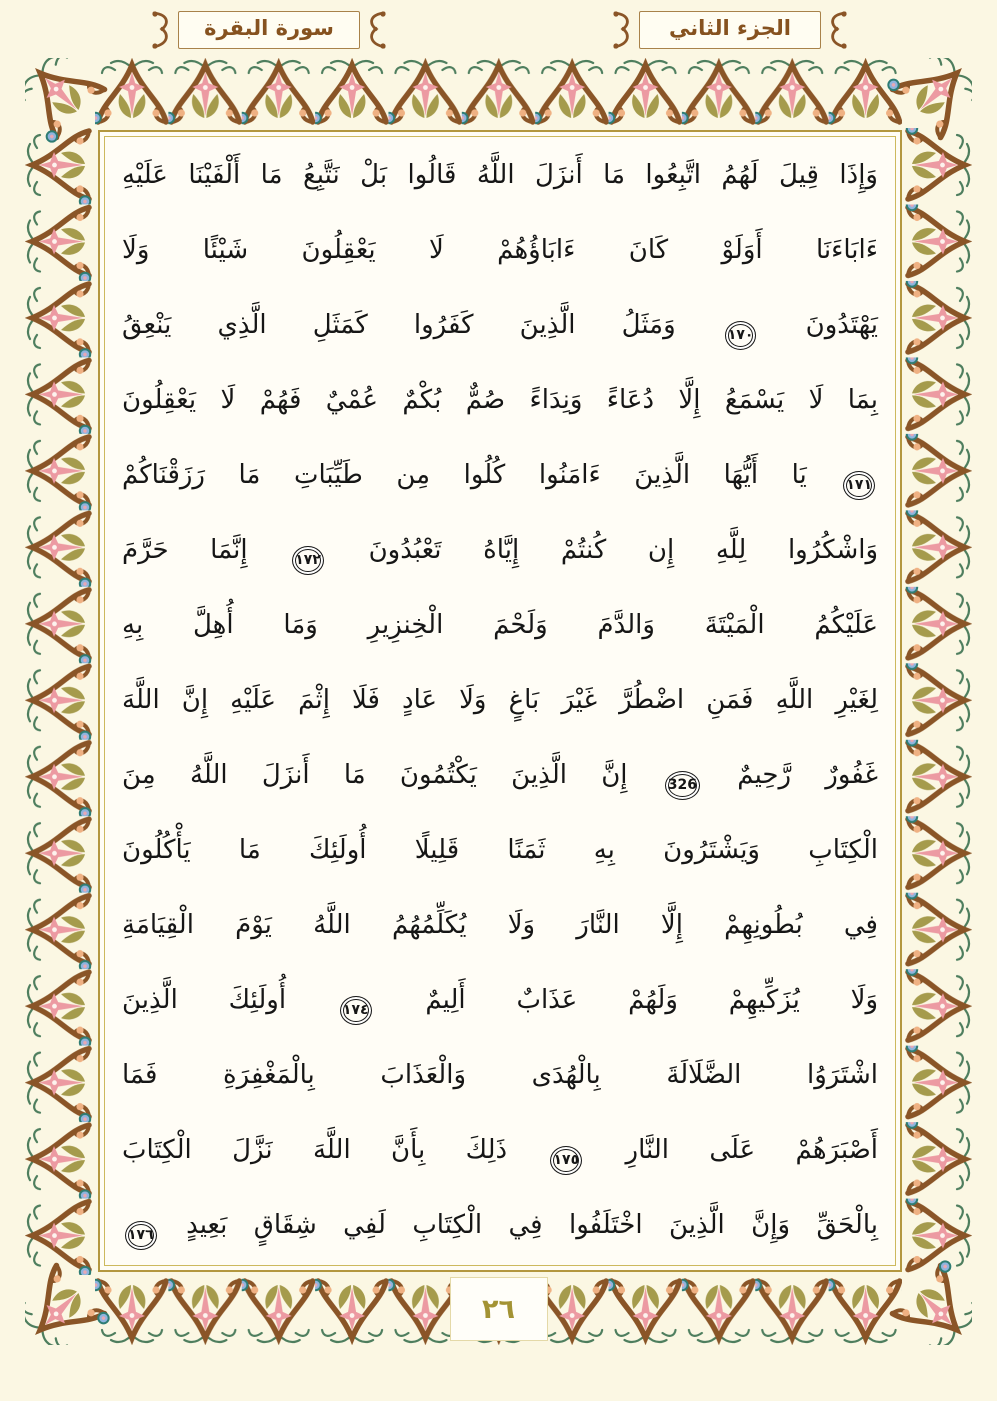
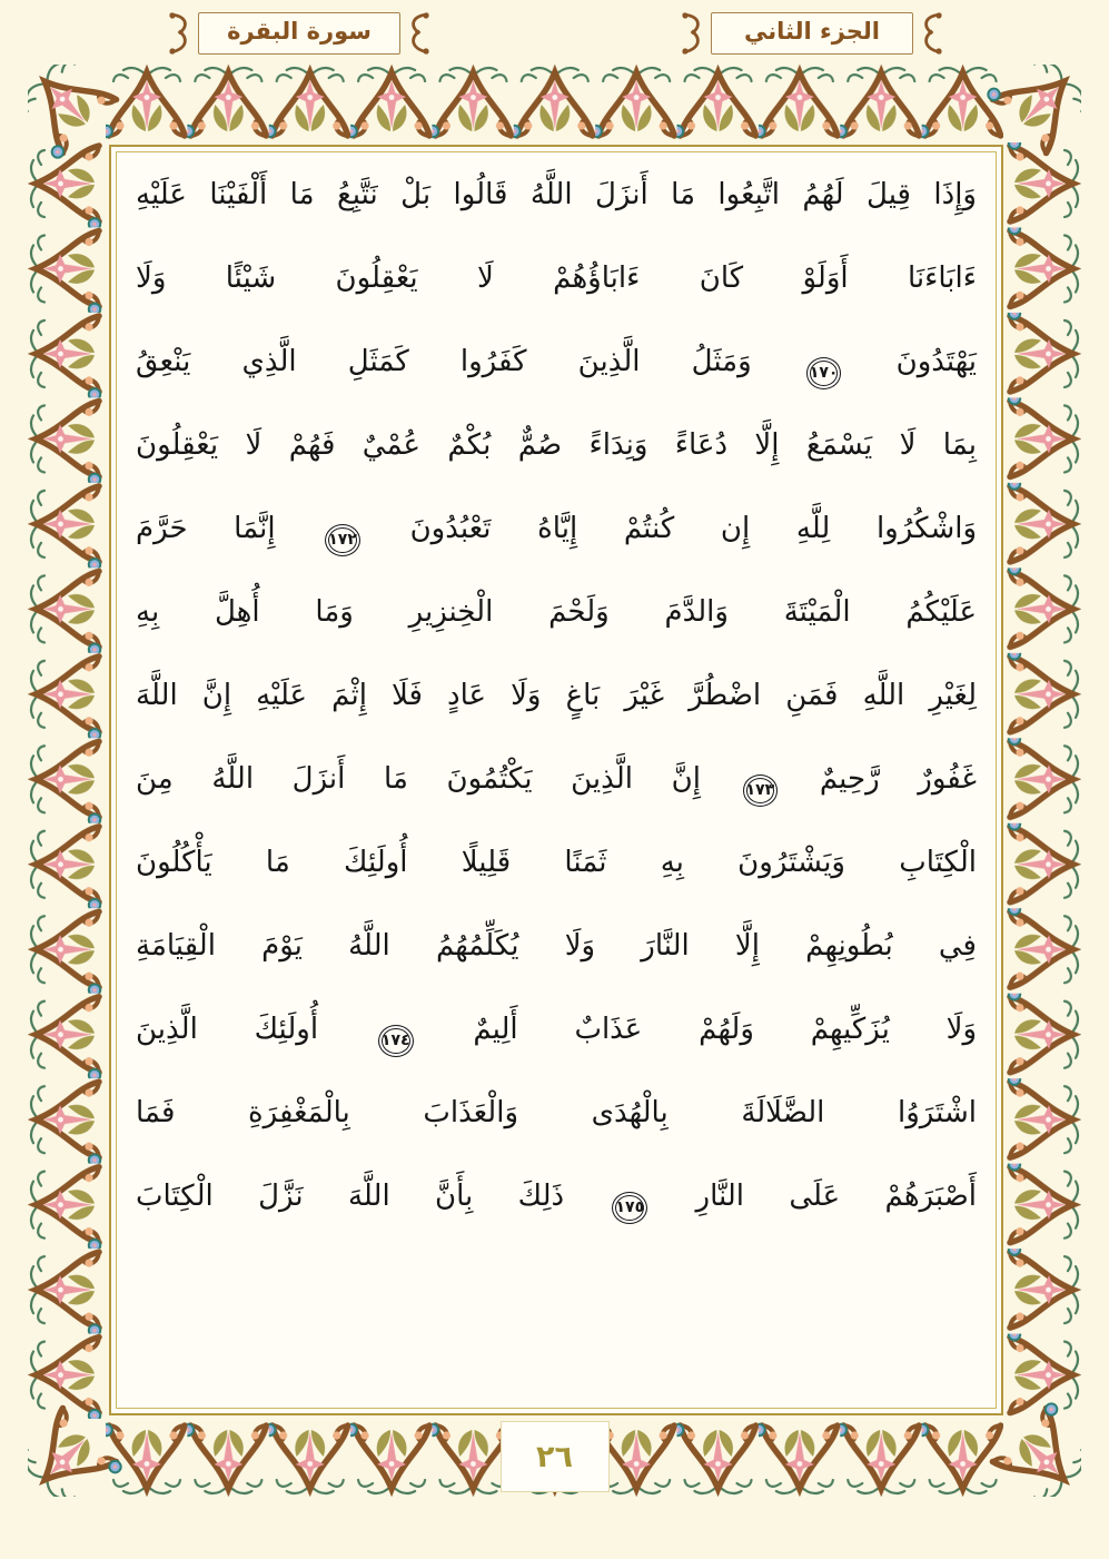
  الجزء الثاني
  سورة البقرة
  وَإِذَا قِيلَ لَهُمُ اتَّبِعُوا مَا أَنزَلَ اللَّهُ قَالُوا بَلْ نَتَّبِعُ مَا أَلْفَيْنَا عَلَيْهِ
  ءَابَاءَنَا أَوَلَوْ كَانَ ءَابَاؤُهُمْ لَا يَعْقِلُونَ شَيْئًا وَلَا
  يَهْتَدُونَ ١٧٠ وَمَثَلُ الَّذِينَ كَفَرُوا كَمَثَلِ الَّذِي يَنْعِقُ
  بِمَا لَا يَسْمَعُ إِلَّا دُعَاءً وَنِدَاءً صُمٌّ بُكْمٌ عُمْيٌ فَهُمْ لَا يَعْقِلُونَ
- ١٧١ يَا أَيُّهَا الَّذِينَ ءَامَنُوا كُلُوا مِن طَيِّبَاتِ مَا رَزَقْنَاكُمْ
  وَاشْكُرُوا لِلَّهِ إِن كُنتُمْ إِيَّاهُ تَعْبُدُونَ ١٧٢ إِنَّمَا حَرَّمَ
  عَلَيْكُمُ الْمَيْتَةَ وَالدَّمَ وَلَحْمَ الْخِنزِيرِ وَمَا أُهِلَّ بِهِ
  لِغَيْرِ اللَّهِ فَمَنِ اضْطُرَّ غَيْرَ بَاغٍ وَلَا عَادٍ فَلَا إِثْمَ عَلَيْهِ إِنَّ اللَّهَ
- غَفُورٌ رَّحِيمٌ 326 إِنَّ الَّذِينَ يَكْتُمُونَ مَا أَنزَلَ اللَّهُ مِنَ
+ غَفُورٌ رَّحِيمٌ ١٧٣ إِنَّ الَّذِينَ يَكْتُمُونَ مَا أَنزَلَ اللَّهُ مِنَ
  الْكِتَابِ وَيَشْتَرُونَ بِهِ ثَمَنًا قَلِيلًا أُولَئِكَ مَا يَأْكُلُونَ
  فِي بُطُونِهِمْ إِلَّا النَّارَ وَلَا يُكَلِّمُهُمُ اللَّهُ يَوْمَ الْقِيَامَةِ
  وَلَا يُزَكِّيهِمْ وَلَهُمْ عَذَابٌ أَلِيمٌ ١٧٤ أُولَئِكَ الَّذِينَ
  اشْتَرَوُا الضَّلَالَةَ بِالْهُدَى وَالْعَذَابَ بِالْمَغْفِرَةِ فَمَا
  أَصْبَرَهُمْ عَلَى النَّارِ ١٧٥ ذَلِكَ بِأَنَّ اللَّهَ نَزَّلَ الْكِتَابَ
- بِالْحَقِّ وَإِنَّ الَّذِينَ اخْتَلَفُوا فِي الْكِتَابِ لَفِي شِقَاقٍ بَعِيدٍ ١٧٦
  ٢٦
